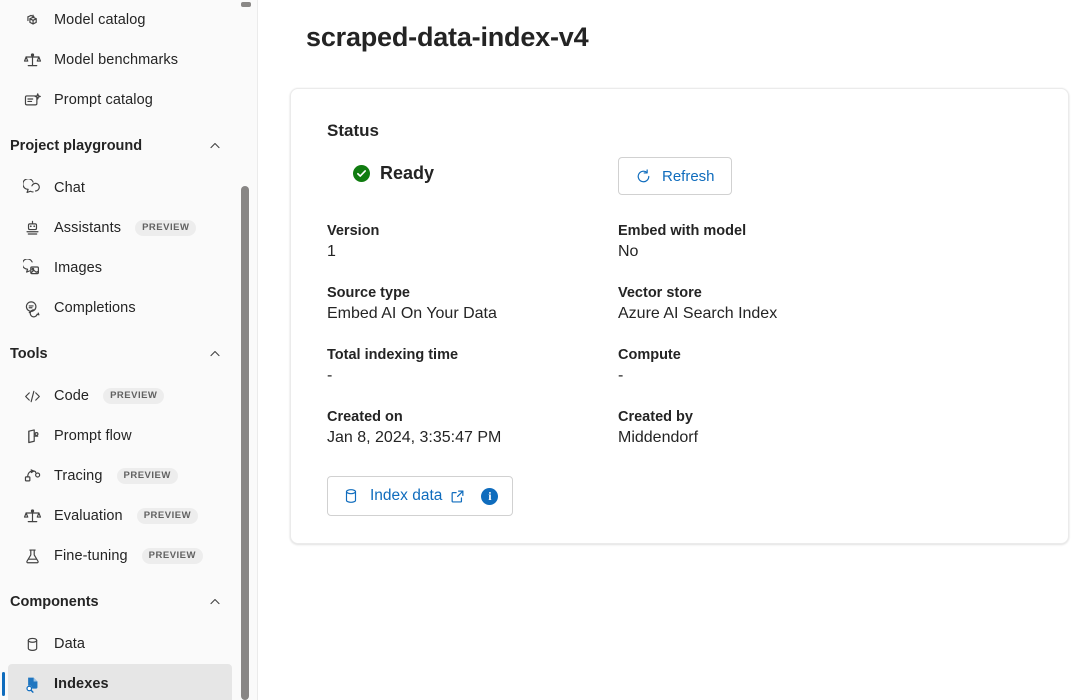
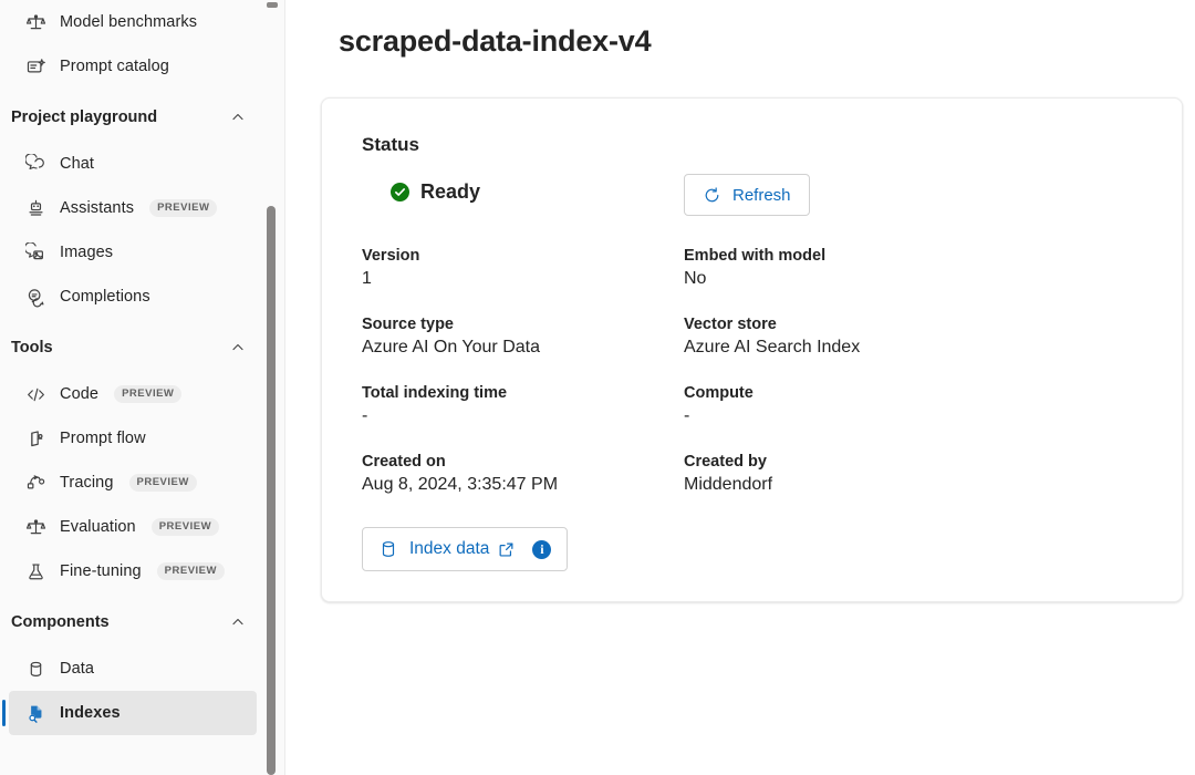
- Model catalog
  Model benchmarks
  Prompt catalog
  Project playground
  Chat
  Assistants
  PREVIEW
  Images
  Completions
  Tools
  Code
  PREVIEW
  Prompt flow
  Tracing
  PREVIEW
  Evaluation
  PREVIEW
  Fine-tuning
  PREVIEW
  Components
  Data
  Indexes
  scraped-data-index-v4
  Status
  Ready
  Refresh
  Version
  1
  Embed with model
  No
  Source type
- Embed AI On Your Data
+ Azure AI On Your Data
  Vector store
  Azure AI Search Index
  Total indexing time
  -
  Compute
  -
  Created on
- Jan 8, 2024, 3:35:47 PM
+ Aug 8, 2024, 3:35:47 PM
  Created by
  Middendorf
  Index data
  i
